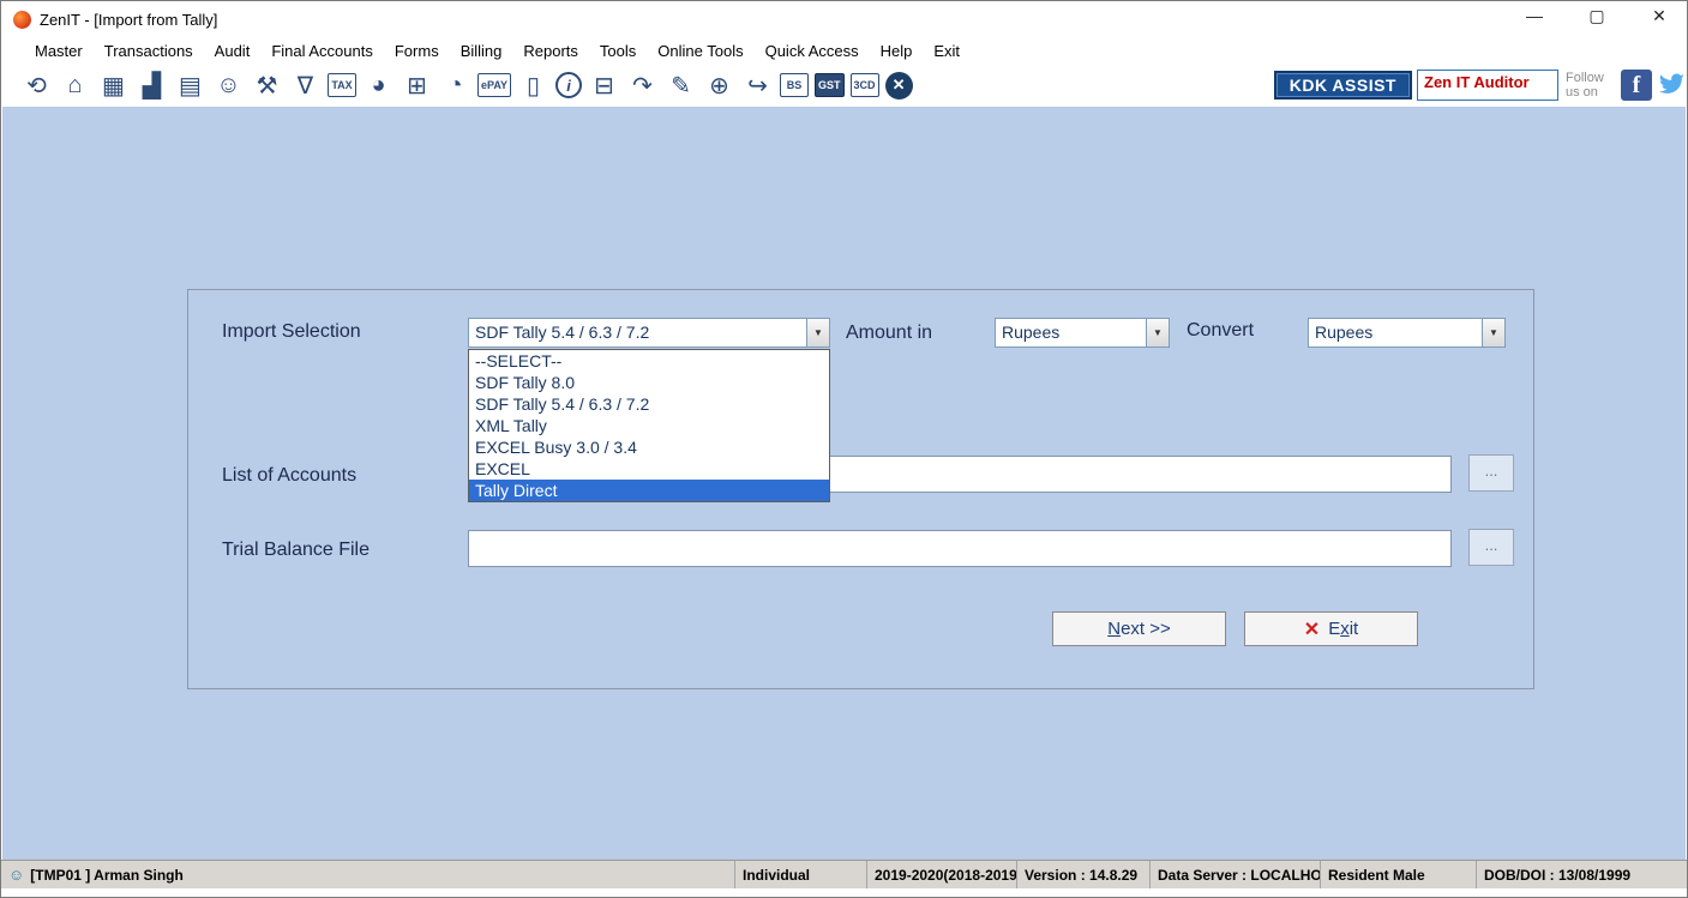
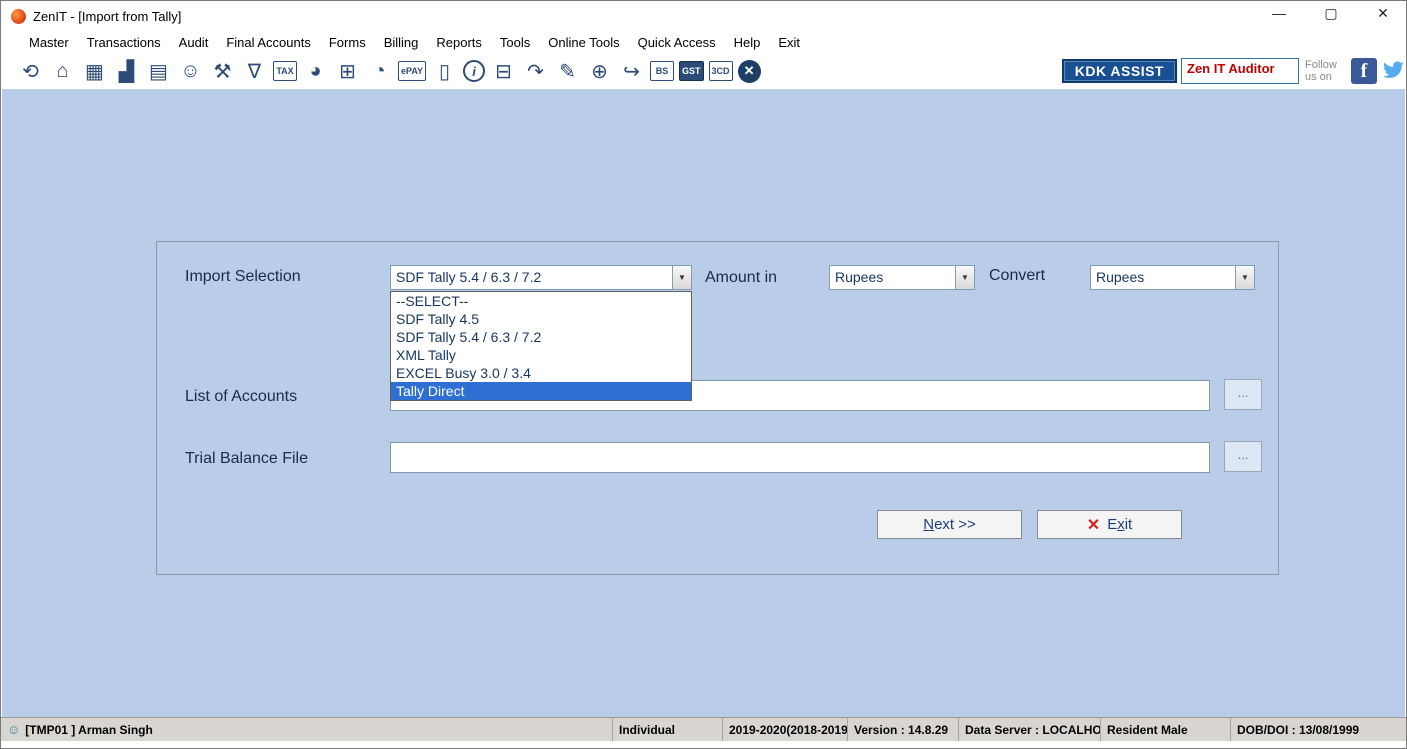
  ZenIT - [Import from Tally]
  —
  ▢
  ✕
  Master
  Transactions
  Audit
  Final Accounts
  Forms
  Billing
  Reports
  Tools
  Online Tools
  Quick Access
  Help
  Exit
  ⟲
  ⌂
  ▦
  ▟
  ▤
  ☺
  ⚒
  ∇
  TAX
  ◕
  ⊞
  ◔
  ePAY
  ▯
  i
  ⊟
  ↷
  ✎
  ⊕
  ↪
  BS
  GST
  3CD
  ✕
  KDK ASSIST
  Zen IT Auditor
  Follow us on
  f
  Import Selection
  SDF Tally 5.4 / 6.3 / 7.2
  ▼
  Amount in
  Rupees
  ▼
  Convert
  Rupees
  ▼
  --SELECT--
- SDF Tally 8.0
+ SDF Tally 4.5
  SDF Tally 5.4 / 6.3 / 7.2
  XML Tally
  EXCEL Busy 3.0 / 3.4
- EXCEL
  Tally Direct
  List of Accounts
  ...
  Trial Balance File
  ...
  Next >>
  ✕
  Exit
  ☺
  [TMP01 ] Arman Singh
  Individual
  2019-2020(2018-2019
  Version : 14.8.29
  Data Server : LOCALHO
  Resident Male
  DOB/DOI : 13/08/1999
